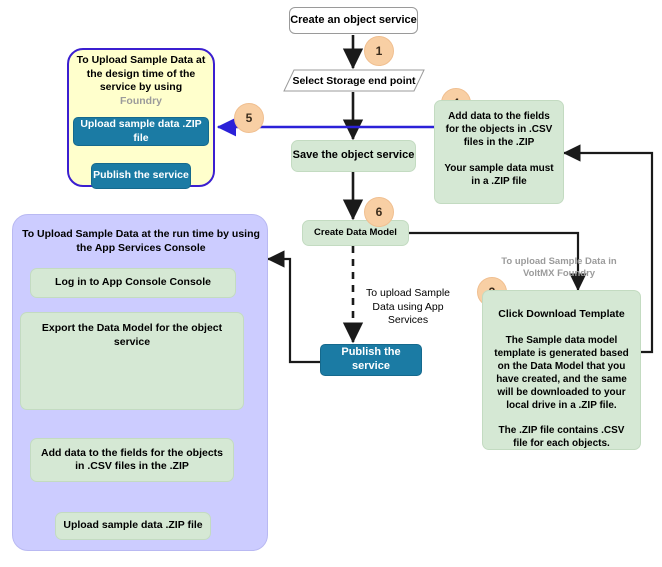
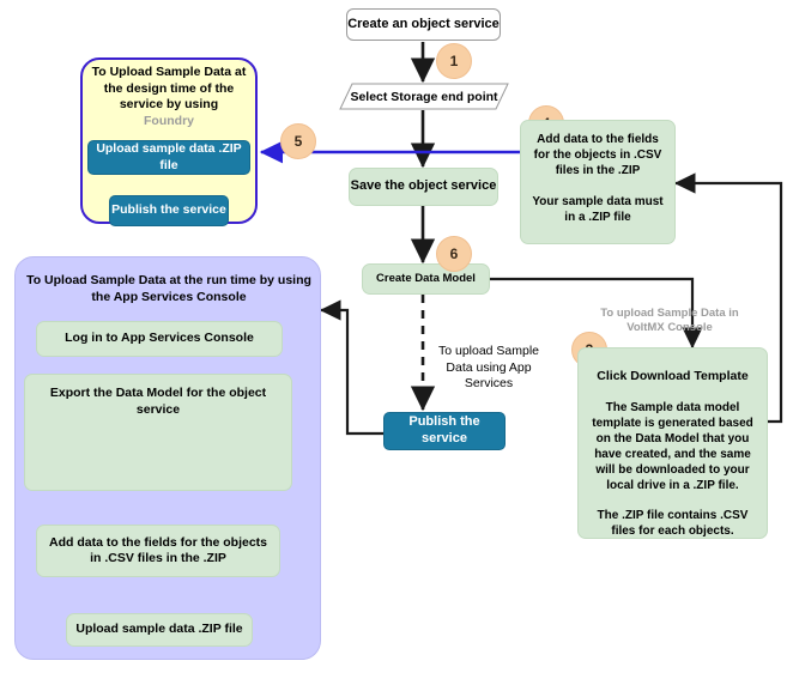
  Create an object service
  Select Storage end point
  Save the object service
  Create Data Model
  Publish the service
  To upload Sample Data using App Services
  1
  6
  5
  To Upload Sample Data at the design time of the service by using
  Foundry
  Upload sample data .ZIP file
  Publish the service
  To Upload Sample Data at the run time by using the App Services Console
- Log in to App Console Console
+ Log in to App Services Console
  Export the Data Model for the object service
  Add data to the fields for the objects in .CSV files in the .ZIP
  Upload sample data .ZIP file
  Add data to the fields for the objects in .CSV files in the .ZIP
  Your sample data must in a .ZIP file
- To upload Sample Data in VoltMX Foundry
+ To upload Sample Data in VoltMX Console
  Click Download Template
  The Sample data model template is generated based on the Data Model that you have created, and the same will be downloaded to your local drive in a .ZIP file.
- The .ZIP file contains .CSV file for each objects.
+ The .ZIP file contains .CSV files for each objects.
